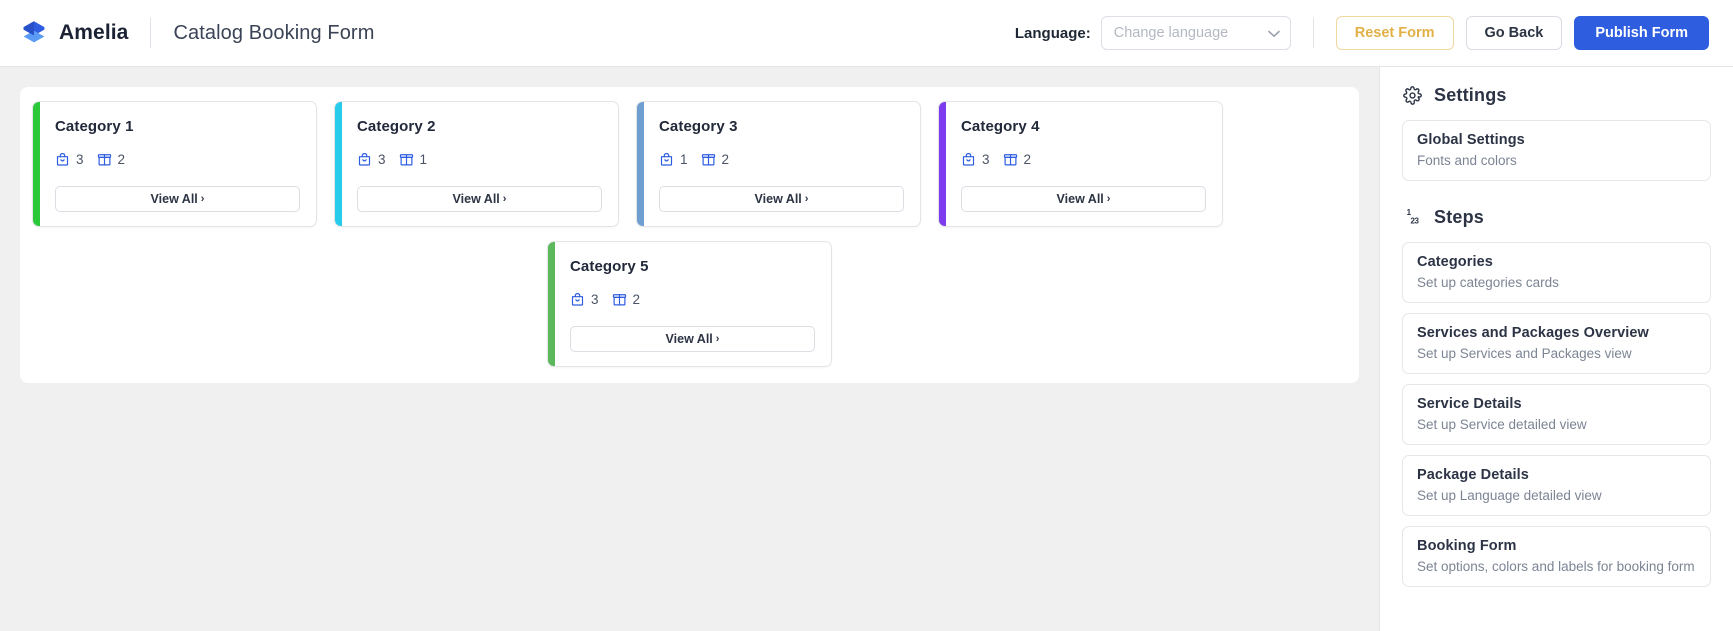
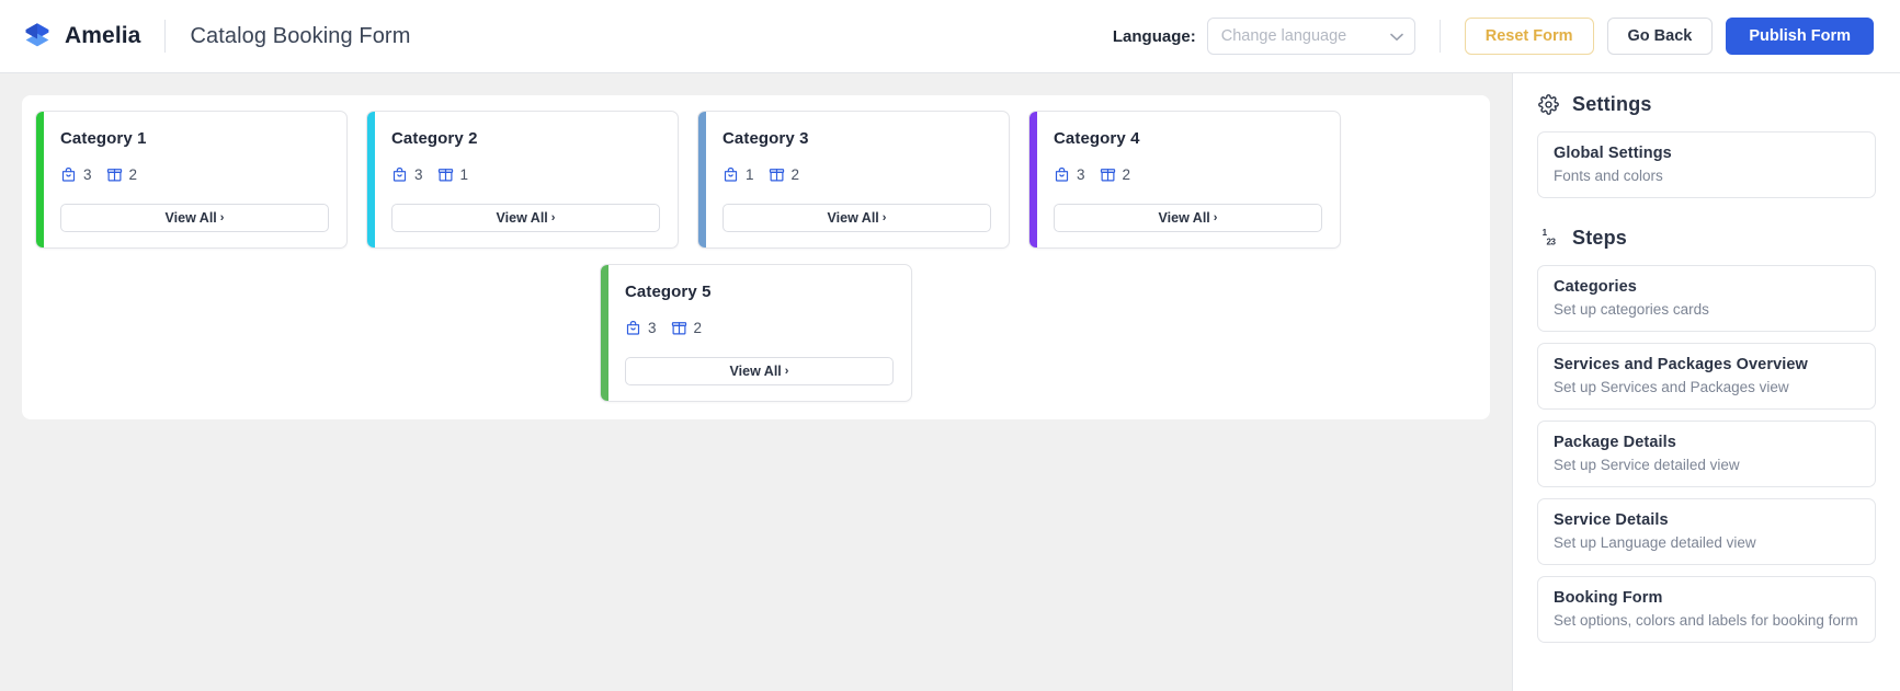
  Amelia
  Catalog Booking Form
  Language:
  Change language
  Reset Form
  Go Back
  Publish Form
  Category 1
  3
  2
  View All
  ›
  Category 2
  3
  1
  View All
  ›
  Category 3
  1
  2
  View All
  ›
  Category 4
  3
  2
  View All
  ›
  Category 5
  3
  2
  View All
  ›
  Settings
  Global Settings
  Fonts and colors
  123
  Steps
  Categories
  Set up categories cards
  Services and Packages Overview
  Set up Services and Packages view
- Service Details
+ Package Details
  Set up Service detailed view
- Package Details
+ Service Details
  Set up Language detailed view
  Booking Form
  Set options, colors and labels for booking form
